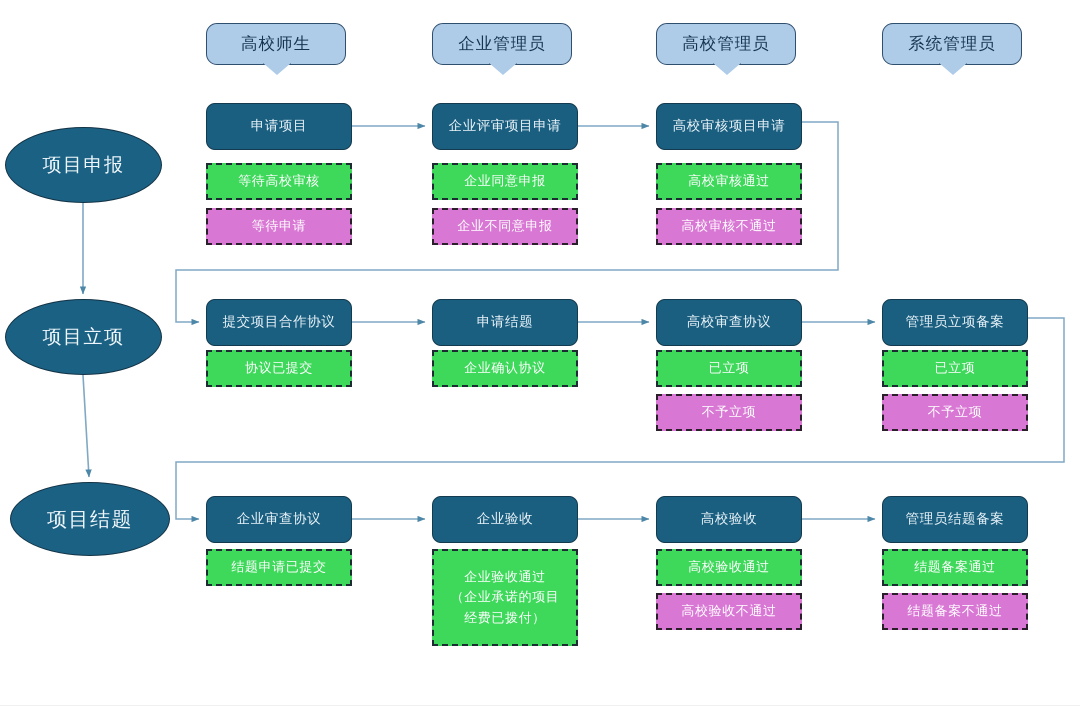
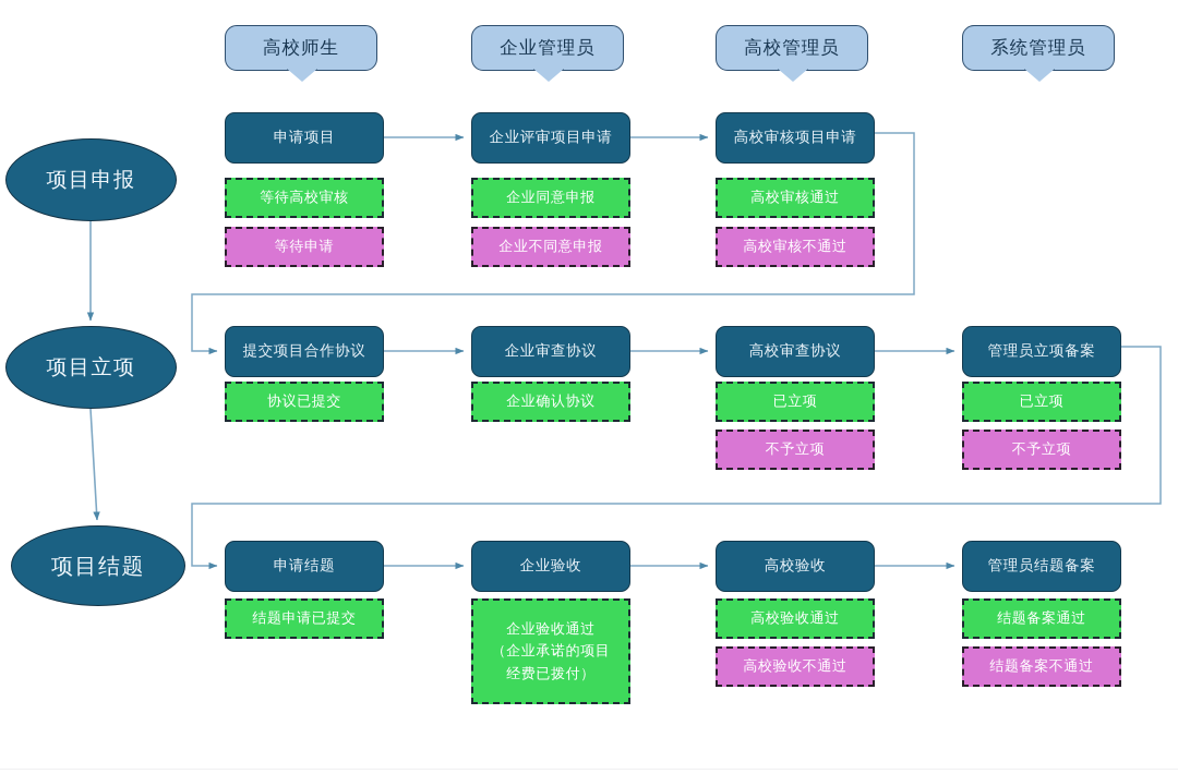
  高校师生
  企业管理员
  高校管理员
  系统管理员
  项目申报
  项目立项
  项目结题
  申请项目
  等待高校审核
  等待申请
  企业评审项目申请
  企业同意申报
  企业不同意申报
  高校审核项目申请
  高校审核通过
  高校审核不通过
  提交项目合作协议
  协议已提交
- 申请结题
+ 企业审查协议
  企业确认协议
  高校审查协议
  已立项
  不予立项
  管理员立项备案
  已立项
  不予立项
- 企业审查协议
+ 申请结题
  结题申请已提交
  企业验收
  企业验收通过
  （企业承诺的项目
  经费已拨付）
  高校验收
  高校验收通过
  高校验收不通过
  管理员结题备案
  结题备案通过
  结题备案不通过
